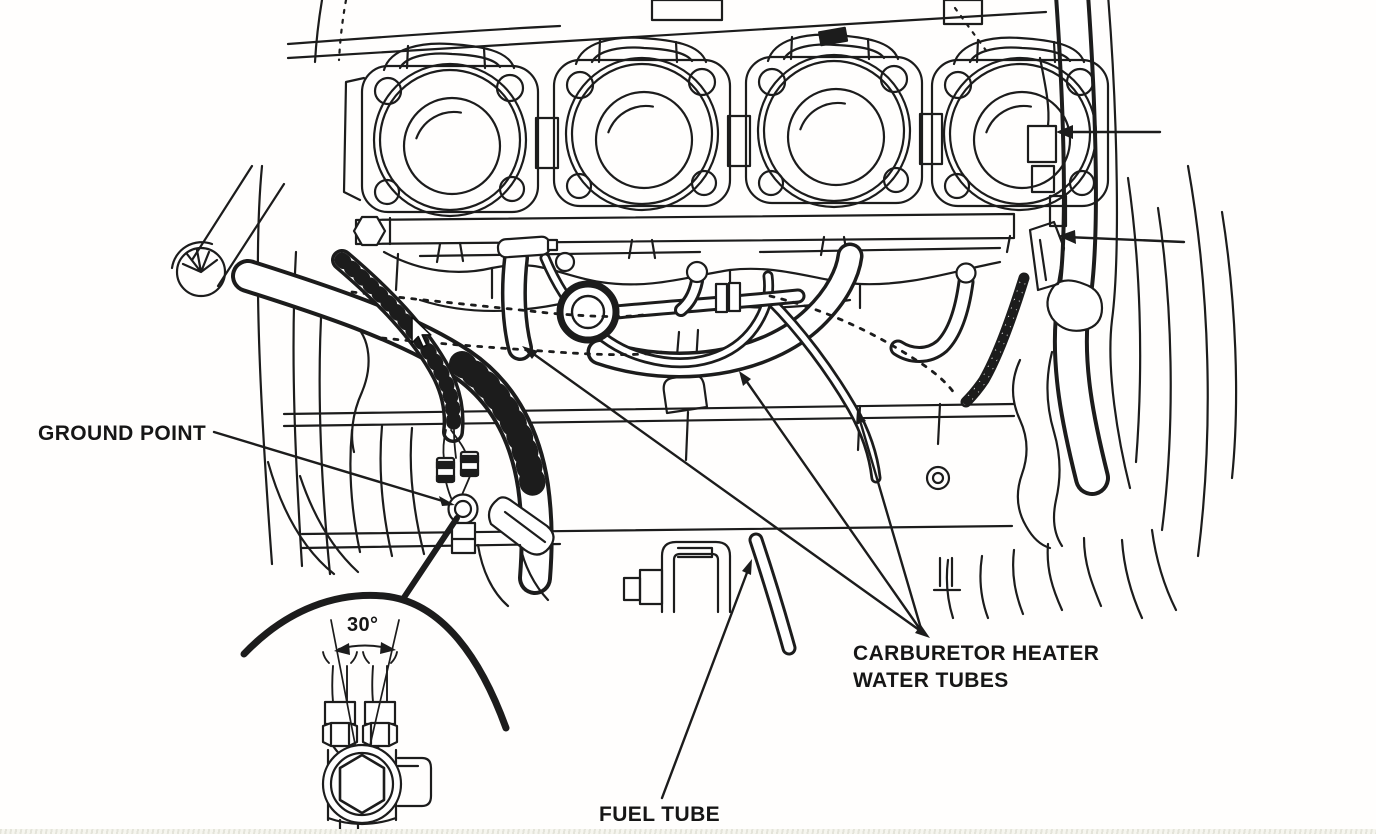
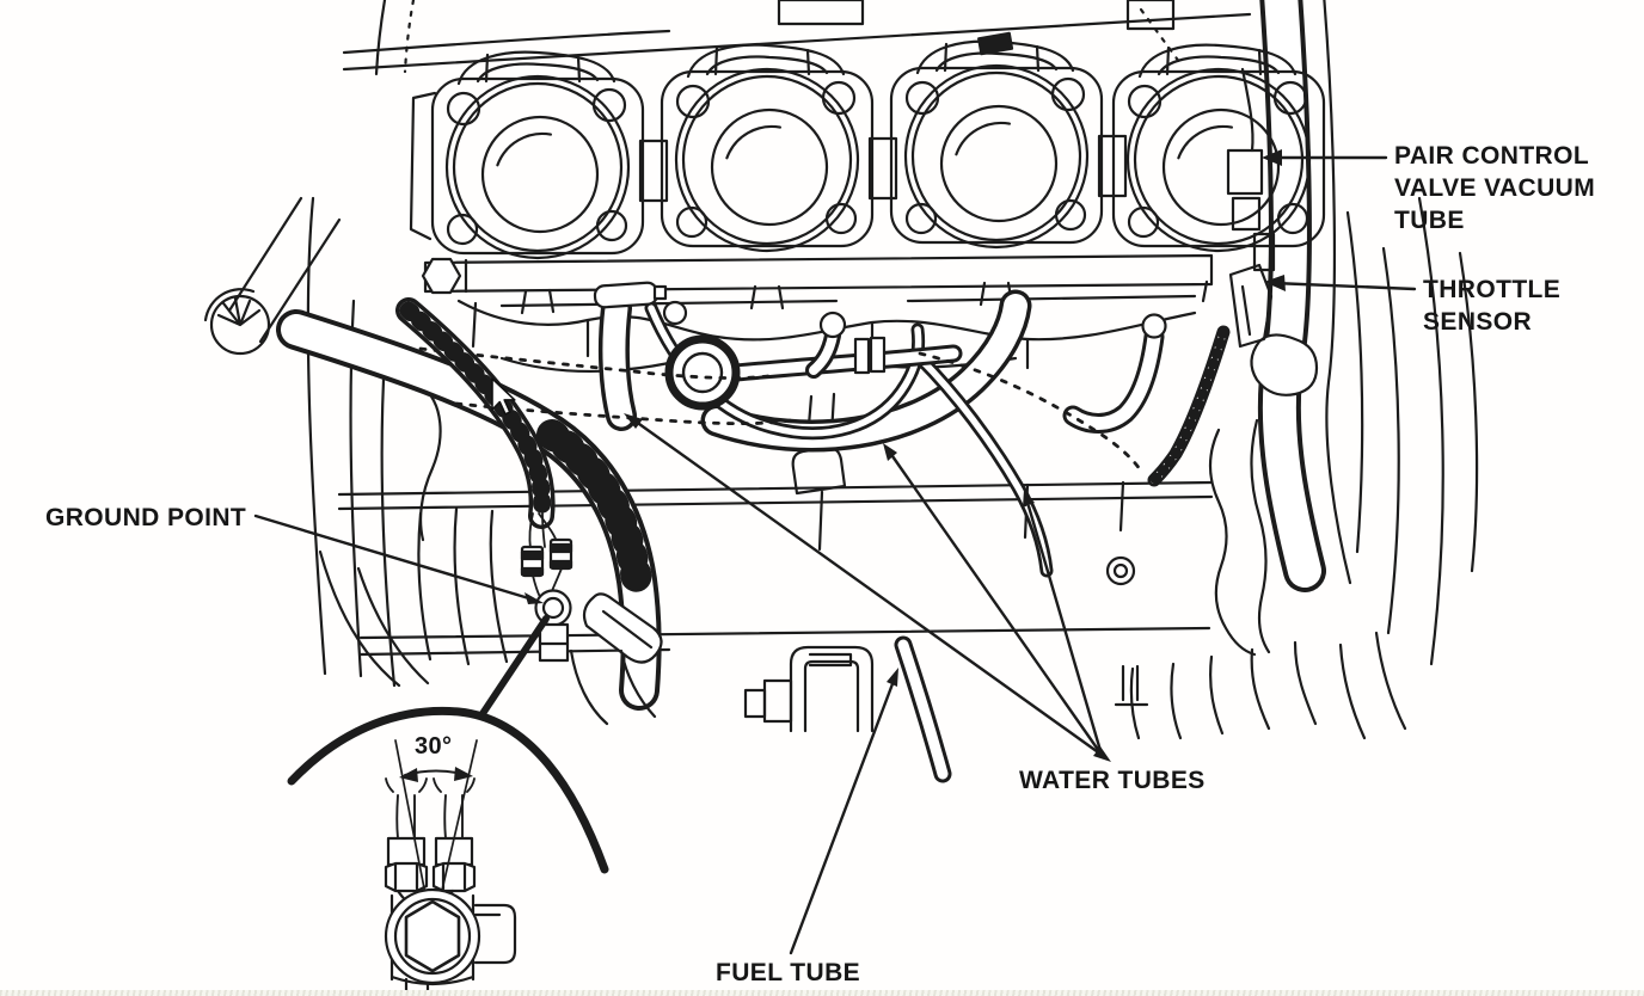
+ PAIR CONTROL
+ VALVE VACUUM
+ TUBE
+ THROTTLE
+ SENSOR
  GROUND POINT
- CARBURETOR HEATER
  WATER TUBES
  FUEL TUBE
  30°
